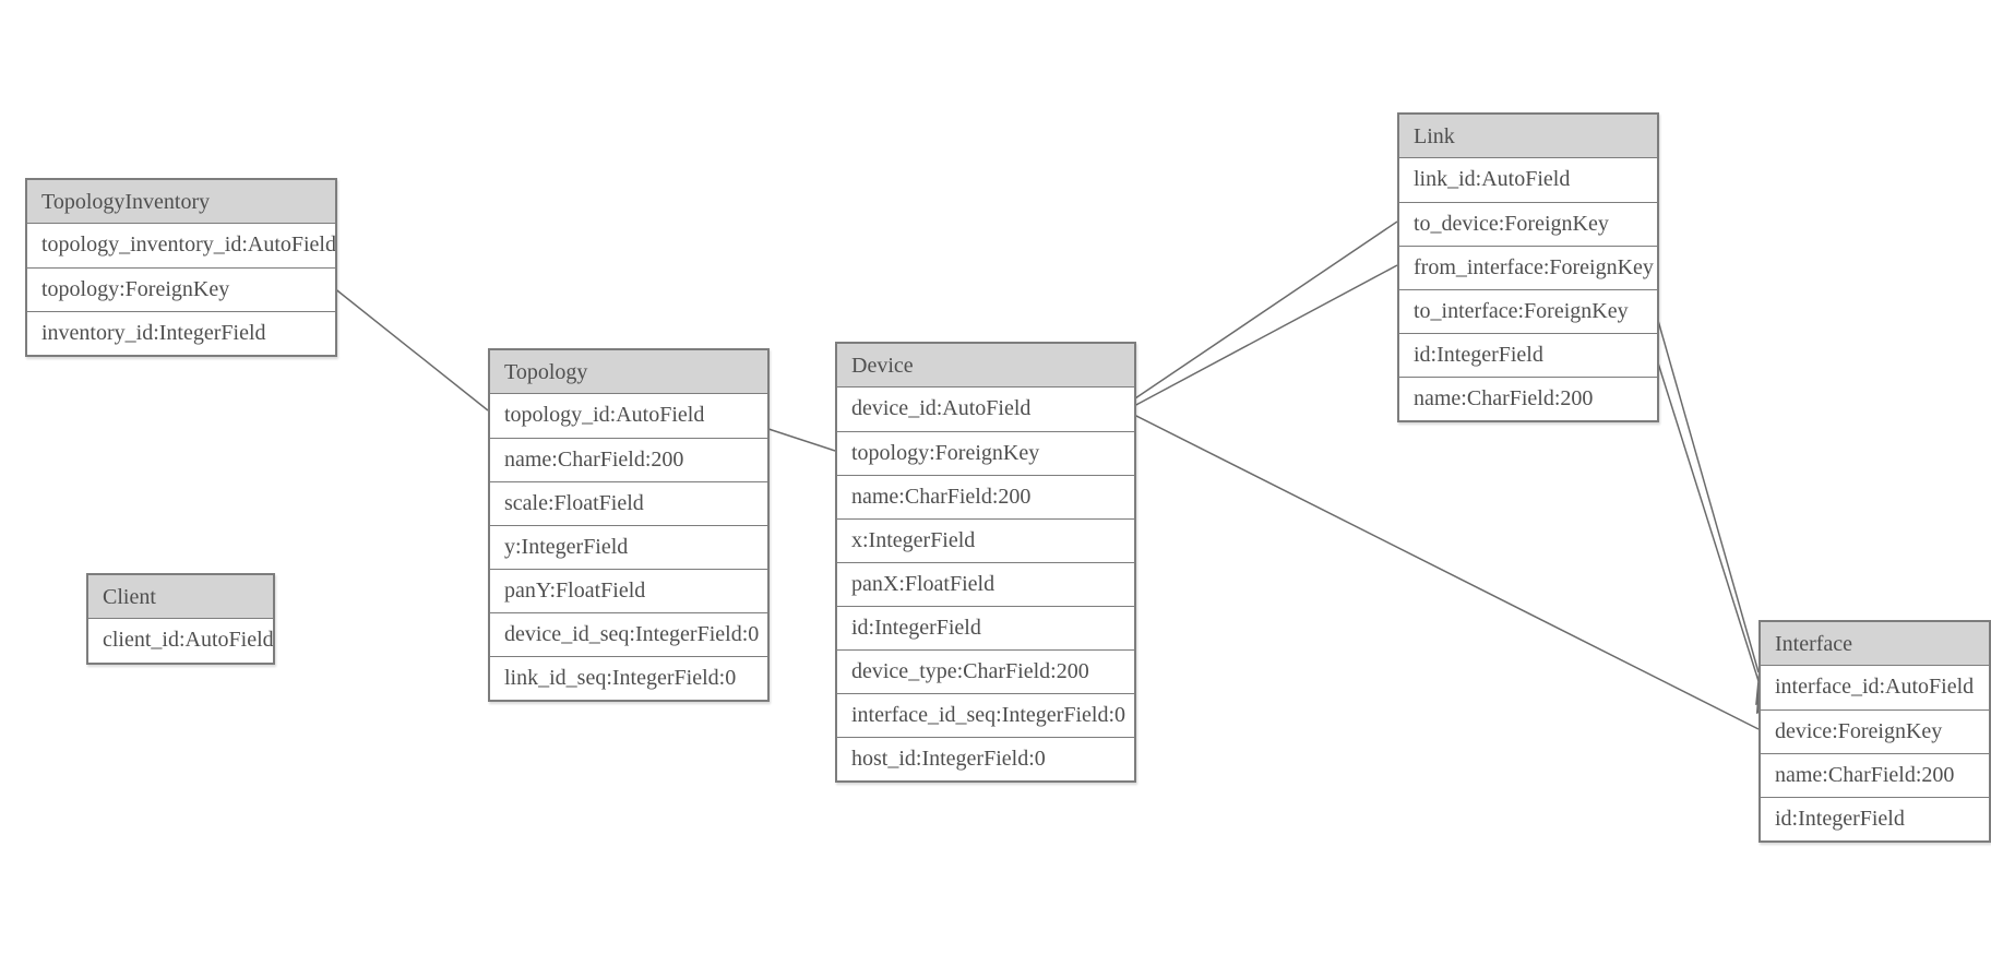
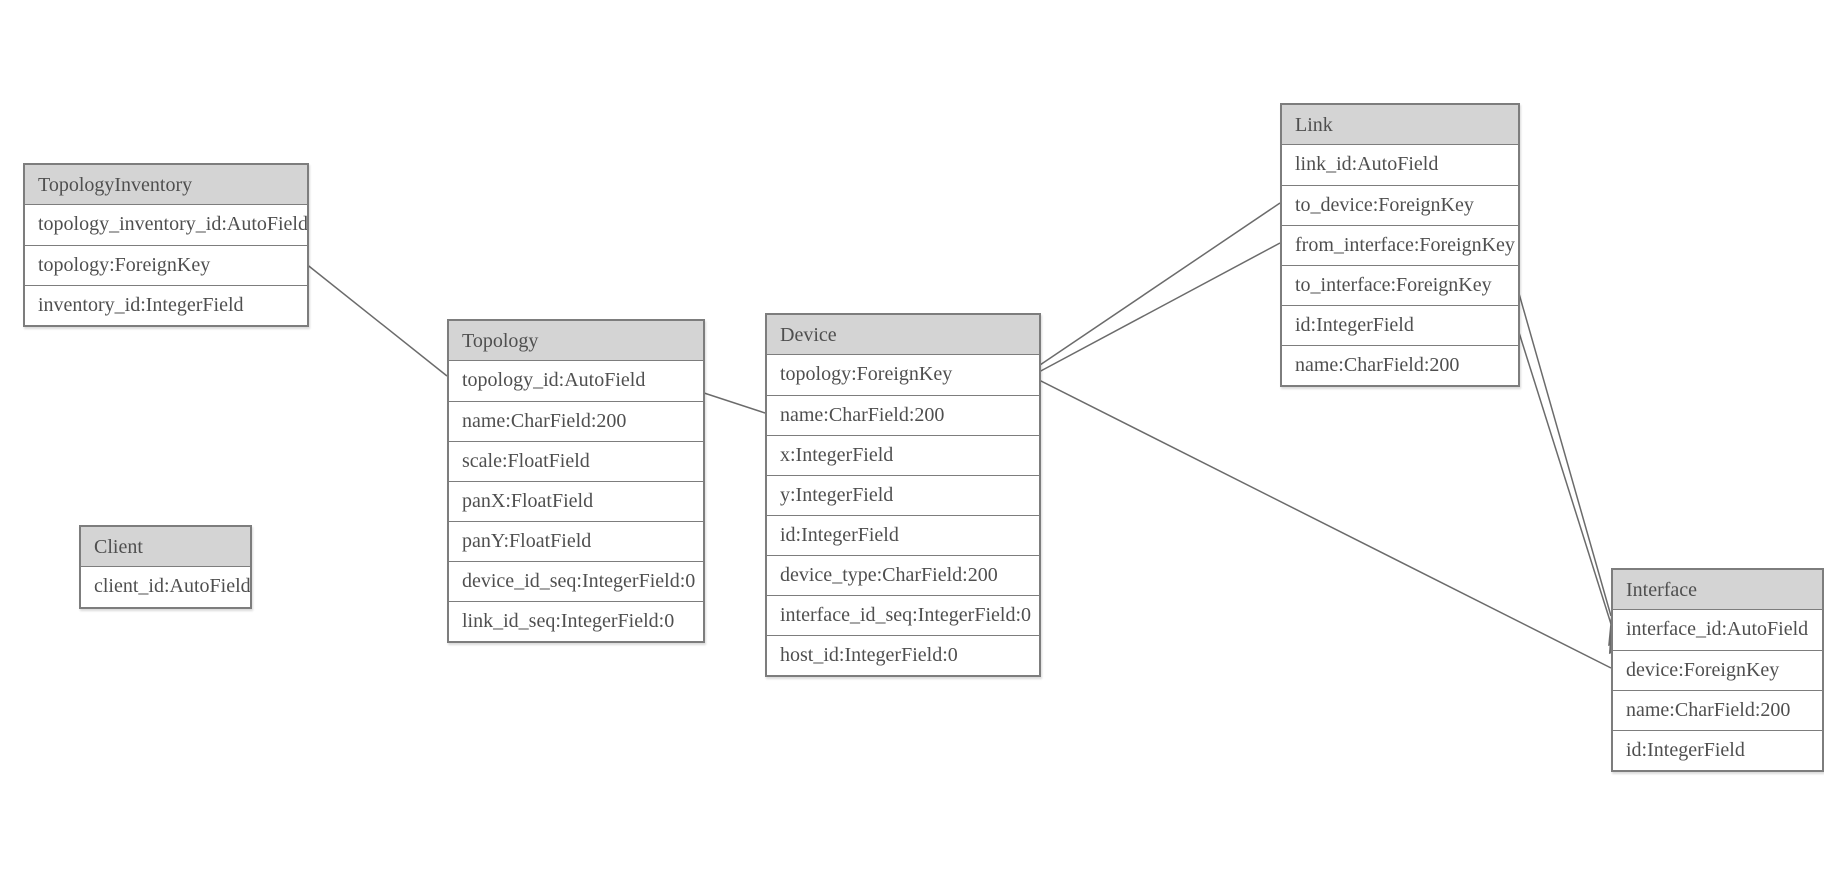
  TopologyInventory
  topology_inventory_id:AutoField
  topology:ForeignKey
  inventory_id:IntegerField
  Topology
  topology_id:AutoField
  name:CharField:200
  scale:FloatField
- y:IntegerField
+ panX:FloatField
  panY:FloatField
  device_id_seq:IntegerField:0
  link_id_seq:IntegerField:0
  Client
  client_id:AutoField
  Device
- device_id:AutoField
  topology:ForeignKey
  name:CharField:200
  x:IntegerField
- panX:FloatField
+ y:IntegerField
  id:IntegerField
  device_type:CharField:200
  interface_id_seq:IntegerField:0
  host_id:IntegerField:0
  Link
  link_id:AutoField
  to_device:ForeignKey
  from_interface:ForeignKey
  to_interface:ForeignKey
  id:IntegerField
  name:CharField:200
  Interface
  interface_id:AutoField
  device:ForeignKey
  name:CharField:200
  id:IntegerField
